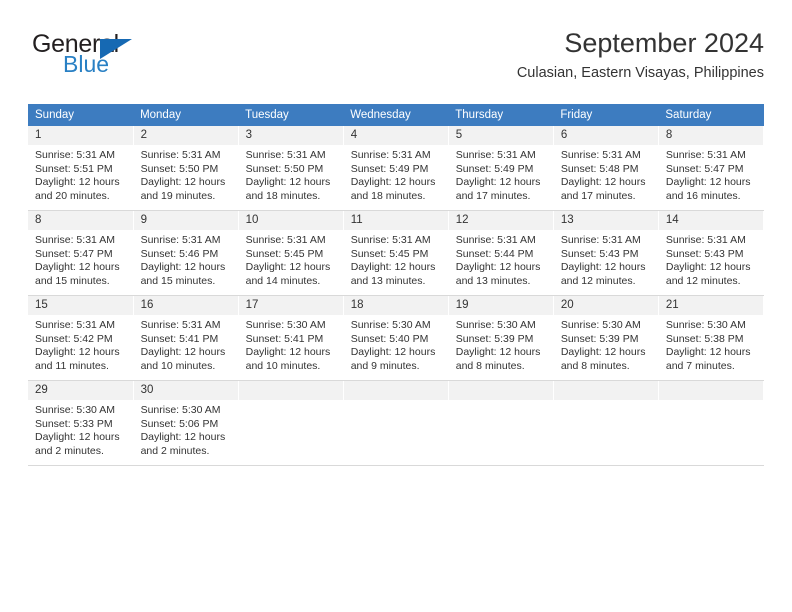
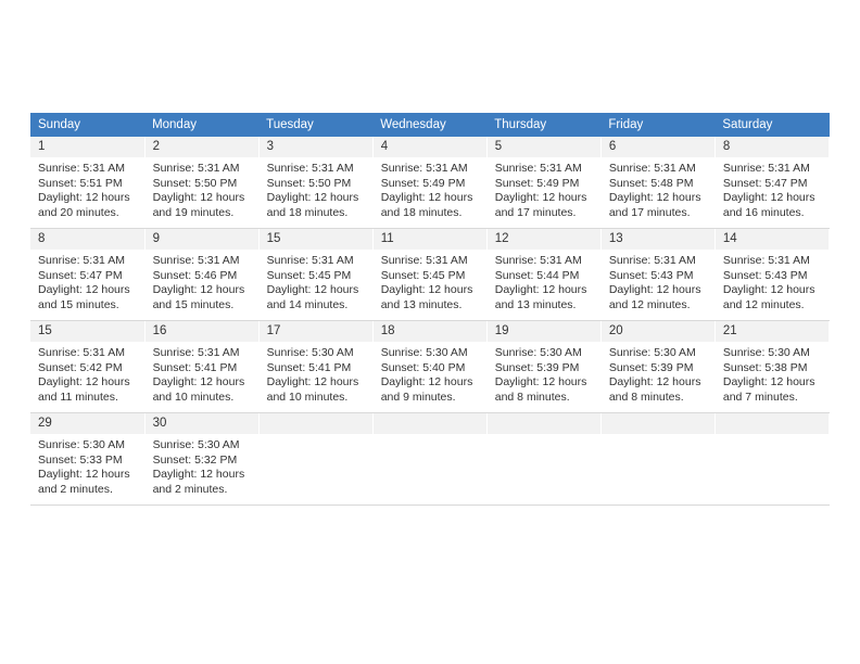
- General
- Blue
- September 2024
- Culasian, Eastern Visayas, Philippines
  Sunday	Monday	Tuesday	Wednesday	Thursday	Friday	Saturday
  1 Sunrise: 5:31 AM Sunset: 5:51 PM Daylight: 12 hours and 20 minutes.	2 Sunrise: 5:31 AM Sunset: 5:50 PM Daylight: 12 hours and 19 minutes.	3 Sunrise: 5:31 AM Sunset: 5:50 PM Daylight: 12 hours and 18 minutes.	4 Sunrise: 5:31 AM Sunset: 5:49 PM Daylight: 12 hours and 18 minutes.	5 Sunrise: 5:31 AM Sunset: 5:49 PM Daylight: 12 hours and 17 minutes.	6 Sunrise: 5:31 AM Sunset: 5:48 PM Daylight: 12 hours and 17 minutes.	8 Sunrise: 5:31 AM Sunset: 5:47 PM Daylight: 12 hours and 16 minutes.
- 8 Sunrise: 5:31 AM Sunset: 5:47 PM Daylight: 12 hours and 15 minutes.	9 Sunrise: 5:31 AM Sunset: 5:46 PM Daylight: 12 hours and 15 minutes.	10 Sunrise: 5:31 AM Sunset: 5:45 PM Daylight: 12 hours and 14 minutes.	11 Sunrise: 5:31 AM Sunset: 5:45 PM Daylight: 12 hours and 13 minutes.	12 Sunrise: 5:31 AM Sunset: 5:44 PM Daylight: 12 hours and 13 minutes.	13 Sunrise: 5:31 AM Sunset: 5:43 PM Daylight: 12 hours and 12 minutes.	14 Sunrise: 5:31 AM Sunset: 5:43 PM Daylight: 12 hours and 12 minutes.
+ 8 Sunrise: 5:31 AM Sunset: 5:47 PM Daylight: 12 hours and 15 minutes.	9 Sunrise: 5:31 AM Sunset: 5:46 PM Daylight: 12 hours and 15 minutes.	15 Sunrise: 5:31 AM Sunset: 5:45 PM Daylight: 12 hours and 14 minutes.	11 Sunrise: 5:31 AM Sunset: 5:45 PM Daylight: 12 hours and 13 minutes.	12 Sunrise: 5:31 AM Sunset: 5:44 PM Daylight: 12 hours and 13 minutes.	13 Sunrise: 5:31 AM Sunset: 5:43 PM Daylight: 12 hours and 12 minutes.	14 Sunrise: 5:31 AM Sunset: 5:43 PM Daylight: 12 hours and 12 minutes.
  15 Sunrise: 5:31 AM Sunset: 5:42 PM Daylight: 12 hours and 11 minutes.	16 Sunrise: 5:31 AM Sunset: 5:41 PM Daylight: 12 hours and 10 minutes.	17 Sunrise: 5:30 AM Sunset: 5:41 PM Daylight: 12 hours and 10 minutes.	18 Sunrise: 5:30 AM Sunset: 5:40 PM Daylight: 12 hours and 9 minutes.	19 Sunrise: 5:30 AM Sunset: 5:39 PM Daylight: 12 hours and 8 minutes.	20 Sunrise: 5:30 AM Sunset: 5:39 PM Daylight: 12 hours and 8 minutes.	21 Sunrise: 5:30 AM Sunset: 5:38 PM Daylight: 12 hours and 7 minutes.
- 29 Sunrise: 5:30 AM Sunset: 5:33 PM Daylight: 12 hours and 2 minutes.	30 Sunrise: 5:30 AM Sunset: 5:06 PM Daylight: 12 hours and 2 minutes.
+ 29 Sunrise: 5:30 AM Sunset: 5:33 PM Daylight: 12 hours and 2 minutes.	30 Sunrise: 5:30 AM Sunset: 5:32 PM Daylight: 12 hours and 2 minutes.
